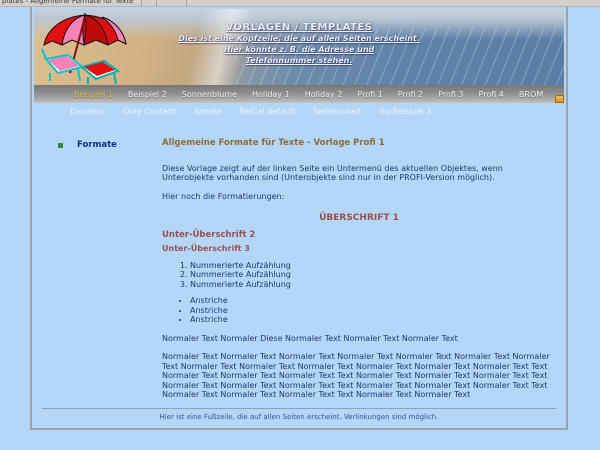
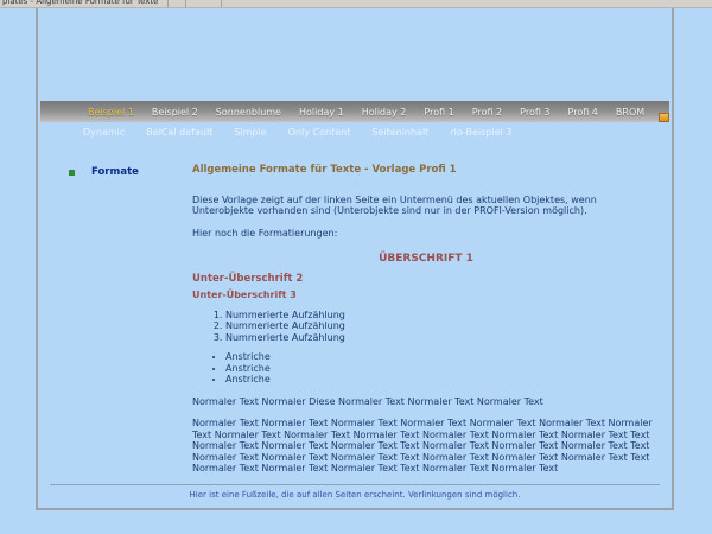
  plates - Allgemeine Formate für Texte
- VORLAGEN / TEMPLATES
- Dies ist eine Kopfzeile, die auf allen Seiten erscheint.
- Hier könnte z. B. die Adresse und
- Telefonnummer stehen.
  Beispiel 1
  Beispiel 2
  Sonnenblume
  Holiday 1
  Holiday 2
  Profi 1
  Profi 2
  Profi 3
  Profi 4
  BROM
  Dynamic
- Only Content
+ BelCal default
  Simple
- BelCal default
+ Only Content
  Seiteninhalt
  rlo-Beispiel 3
  Formate
  Allgemeine Formate für Texte - Vorlage Profi 1
  Diese Vorlage zeigt auf der linken Seite ein Untermenü des aktuellen Objektes, wenn Unterobjekte vorhanden sind (Unterobjekte sind nur in der PROFI-Version möglich).
  Hier noch die Formatierungen:
  ÜBERSCHRIFT 1
  Unter-Überschrift 2
  Unter-Überschrift 3
  Nummerierte Aufzählung
  Nummerierte Aufzählung
  Nummerierte Aufzählung
  Anstriche
  Anstriche
  Anstriche
  Normaler Text Normaler Diese Normaler Text Normaler Text Normaler Text
  Normaler Text Normaler Text Normaler Text Normaler Text Normaler Text Normaler Text Normaler Text Normaler Text Normaler Text Normaler Text Normaler Text Normaler Text Normaler Text Text Normaler Text Normaler Text Normaler Text Text Normaler Text Normaler Text Normaler Text Text Normaler Text Normaler Text Normaler Text Text Normaler Text Normaler Text Normaler Text Text Normaler Text Normaler Text Normaler Text Text Normaler Text Normaler Text
  Hier ist eine Fußzeile, die auf allen Seiten erscheint. Verlinkungen sind möglich.
